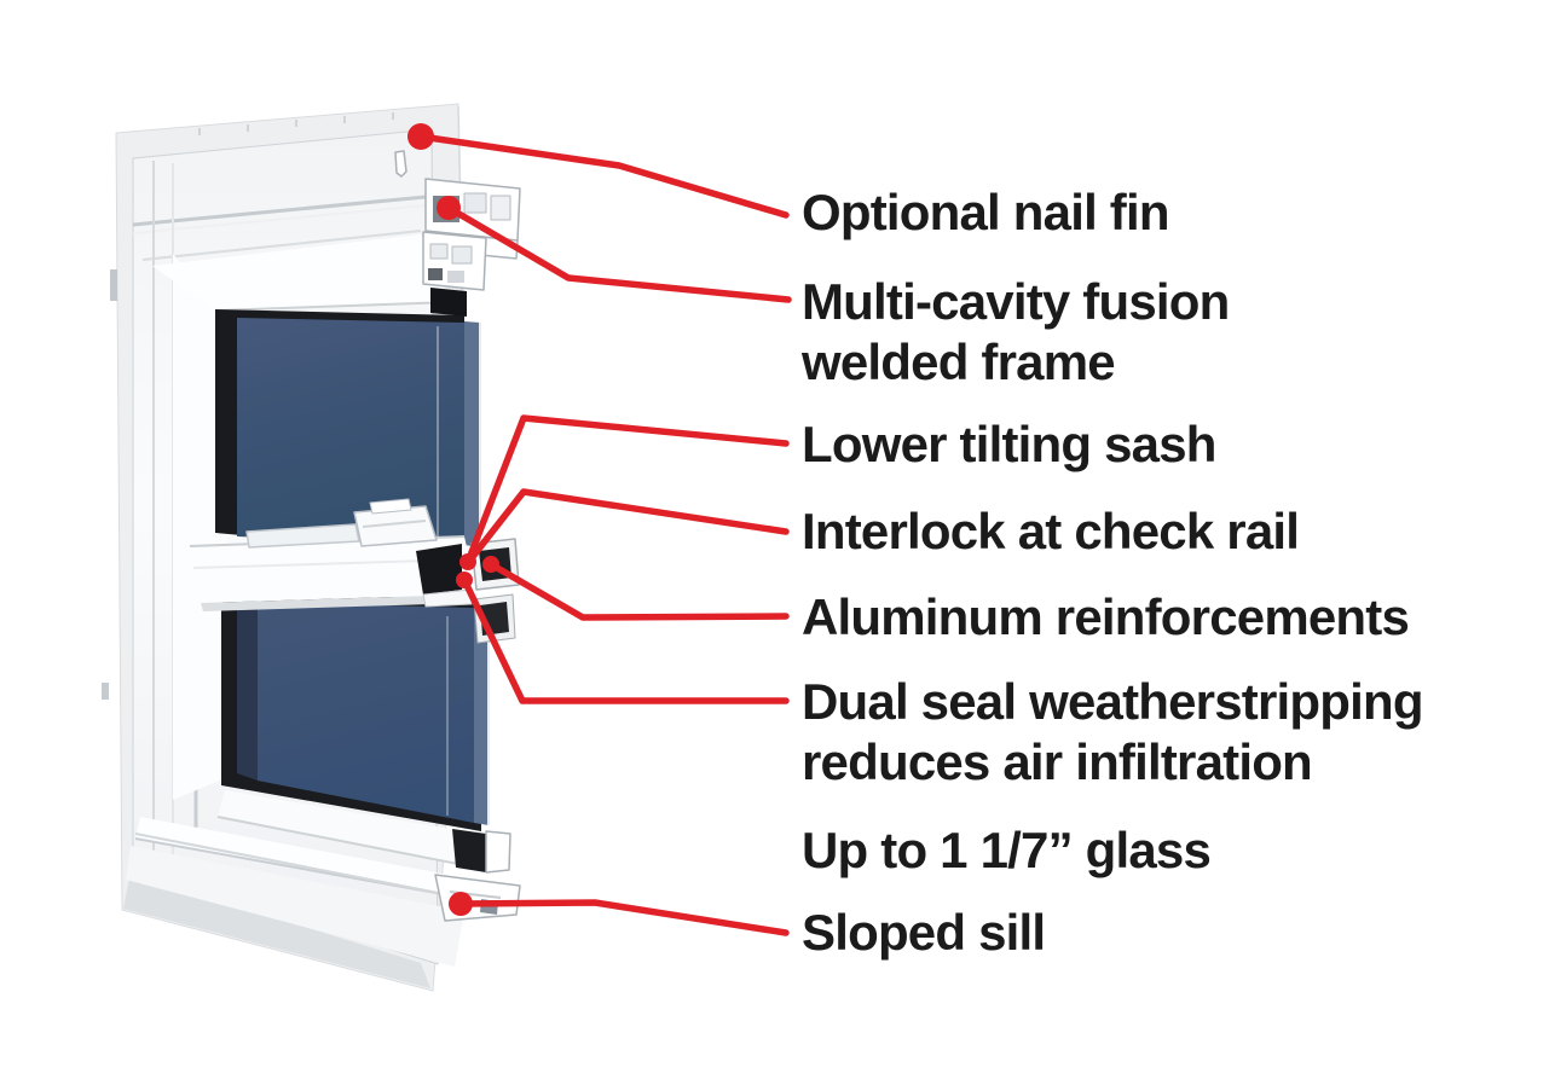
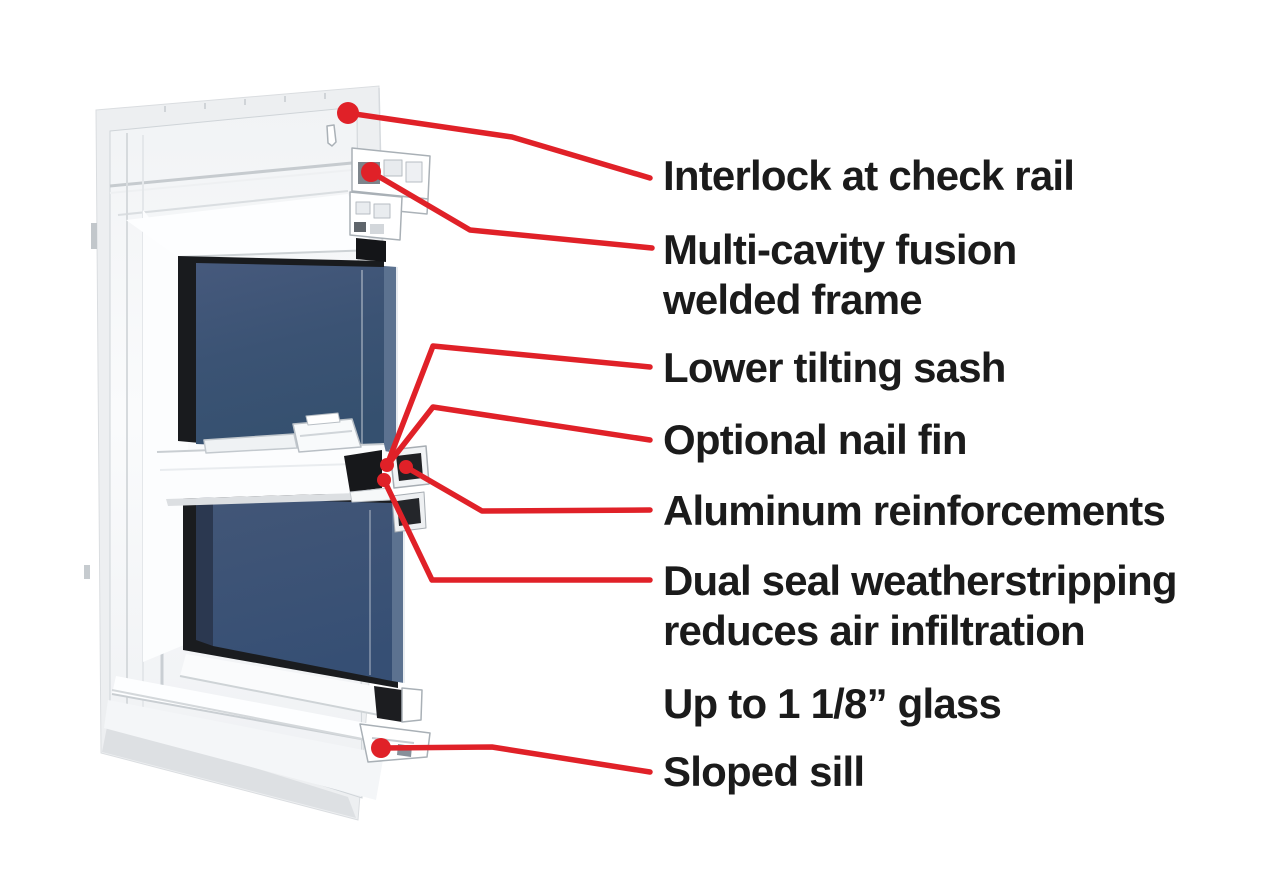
- Optional nail fin
+ Interlock at check rail
  Multi-cavity fusion
  welded frame
  Lower tilting sash
- Interlock at check rail
+ Optional nail fin
  Aluminum reinforcements
  Dual seal weatherstripping
  reduces air infiltration
- Up to 1 1/7” glass
+ Up to 1 1/8” glass
  Sloped sill
